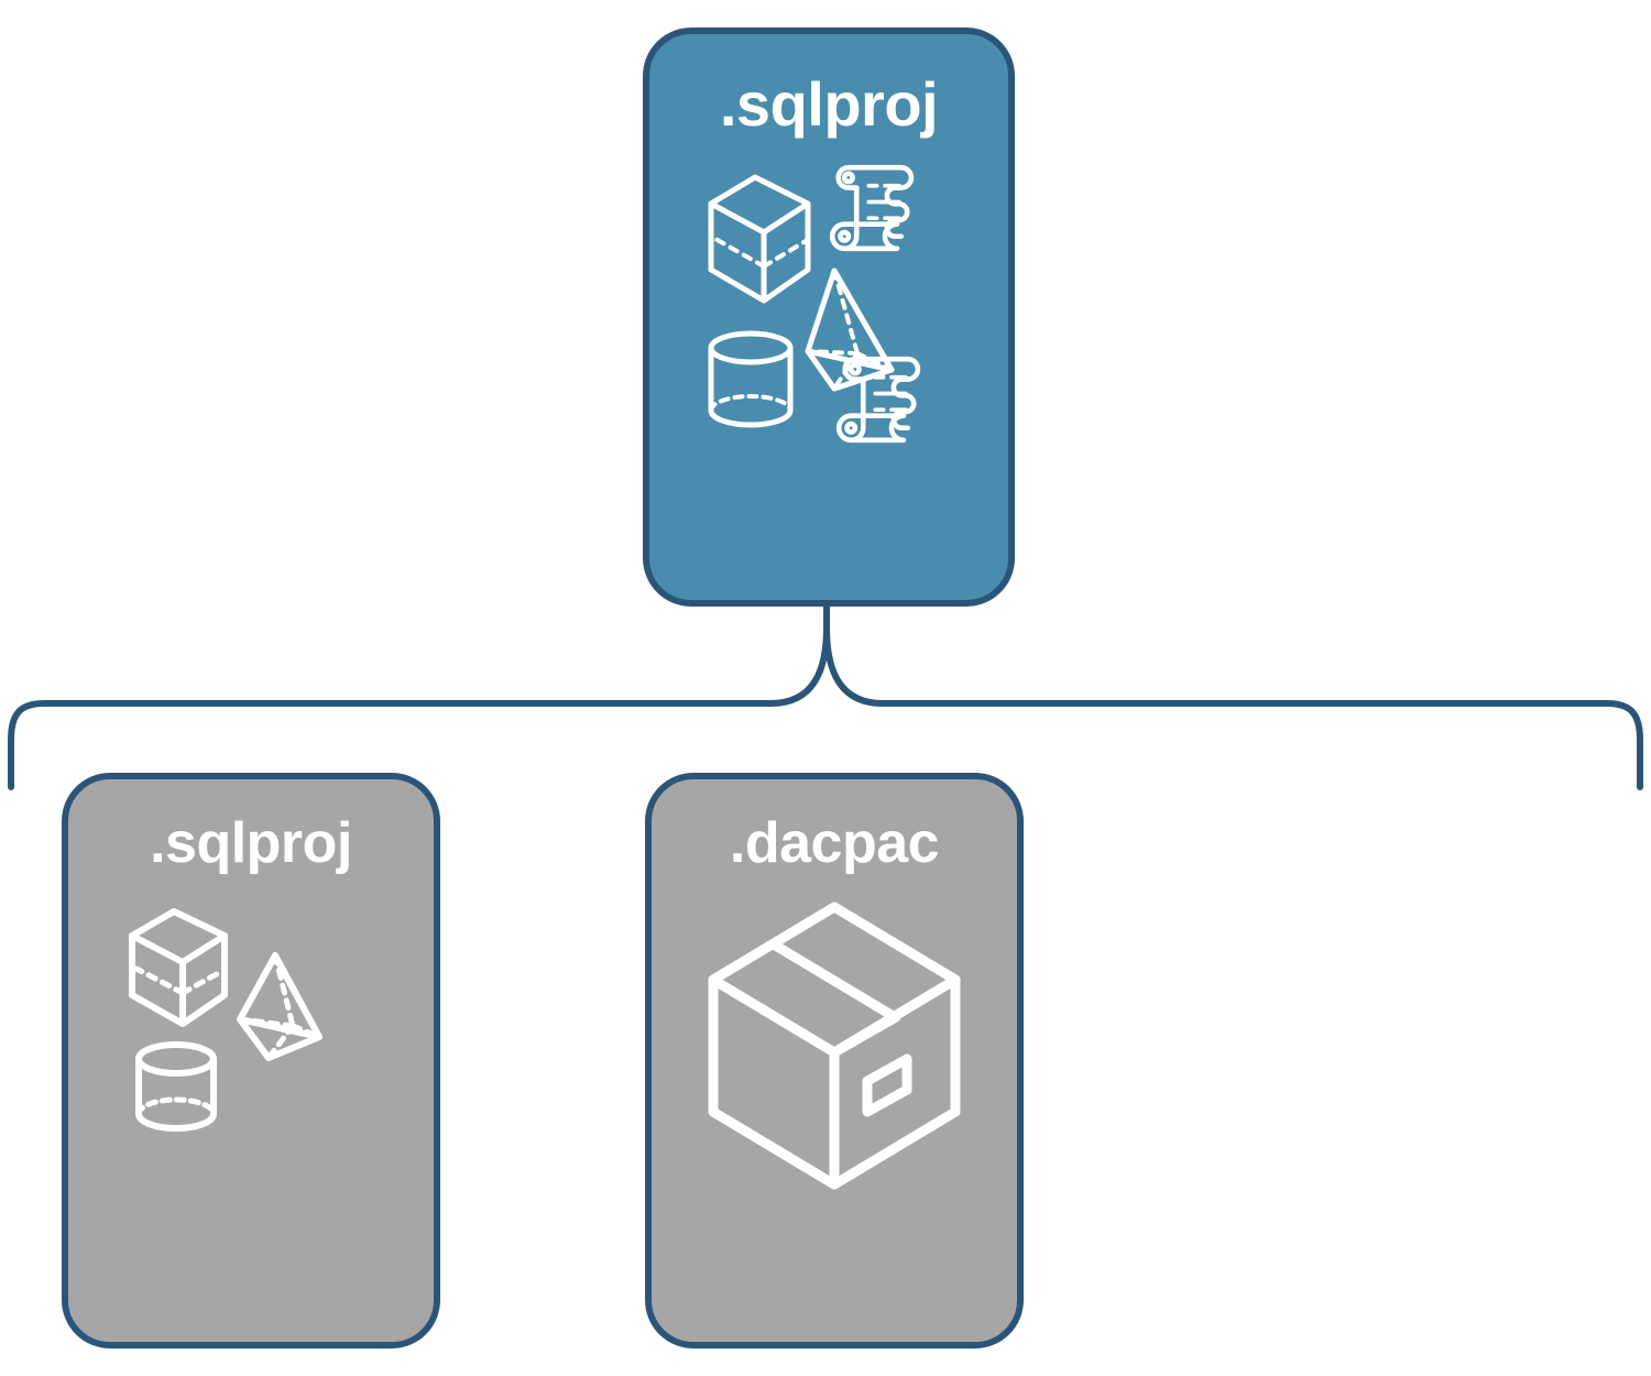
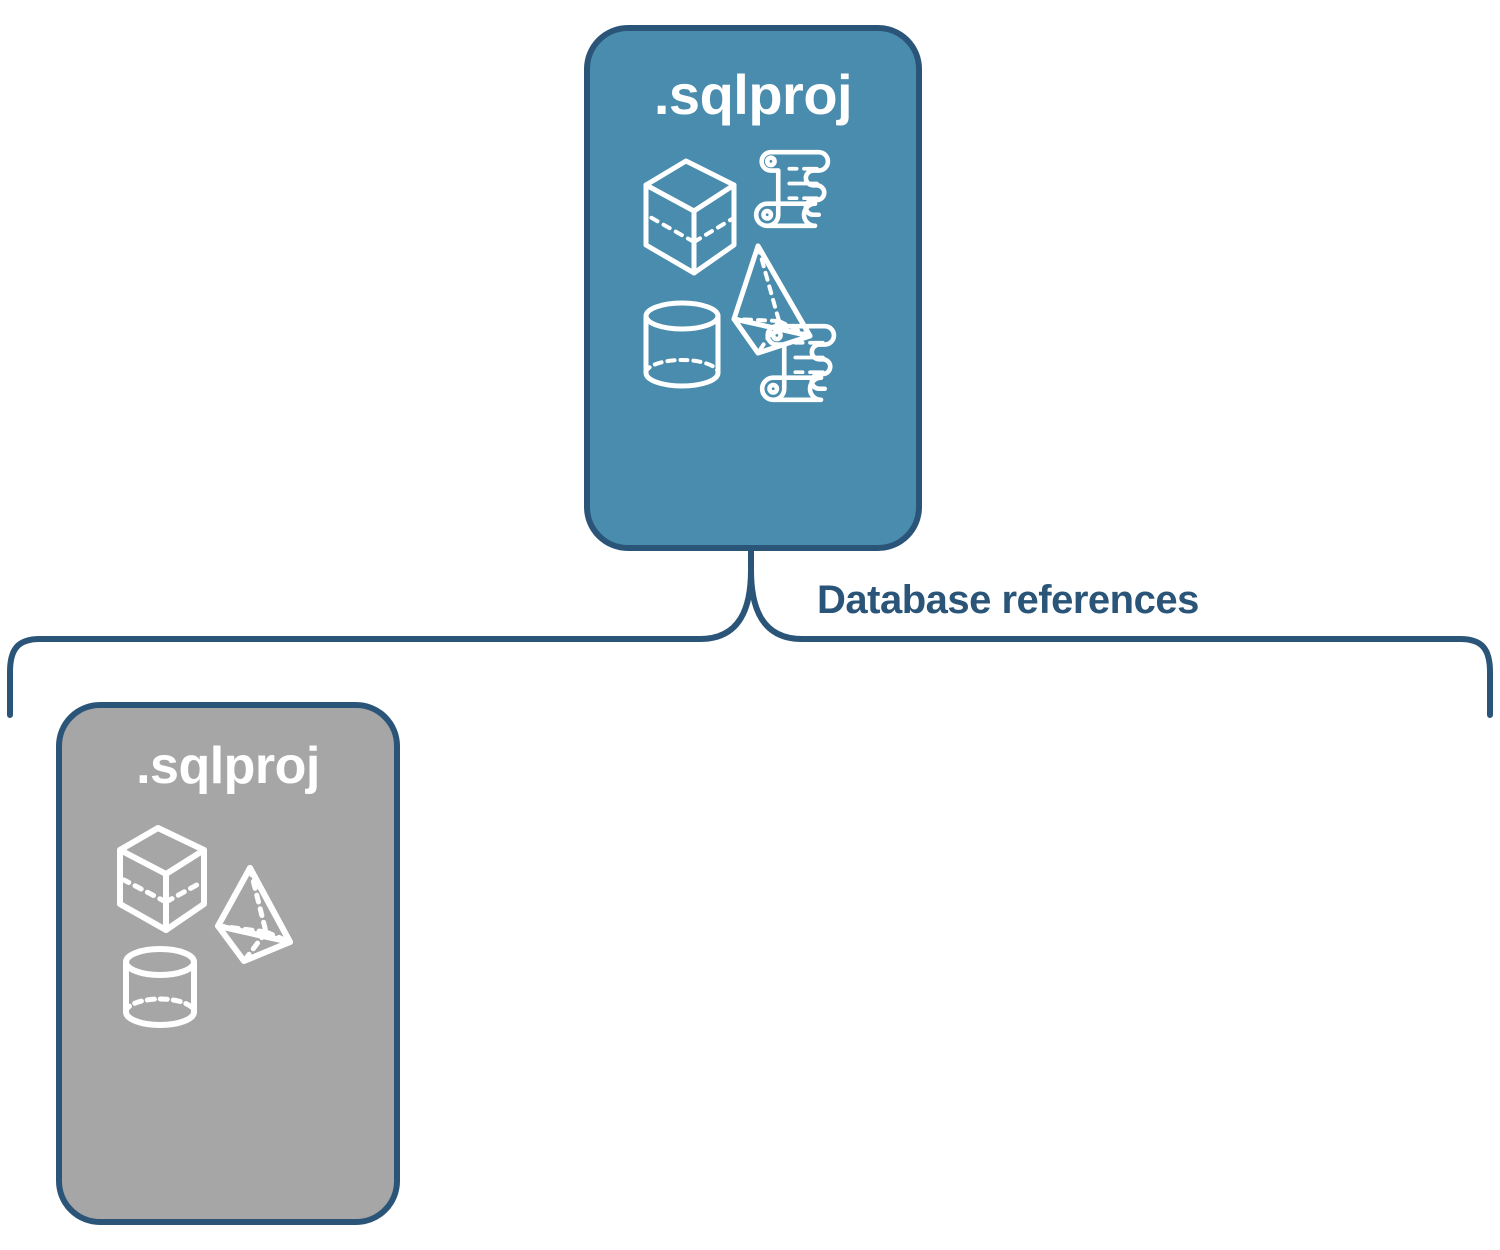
  .sqlproj
+ Database references
  .sqlproj
- .dacpac
